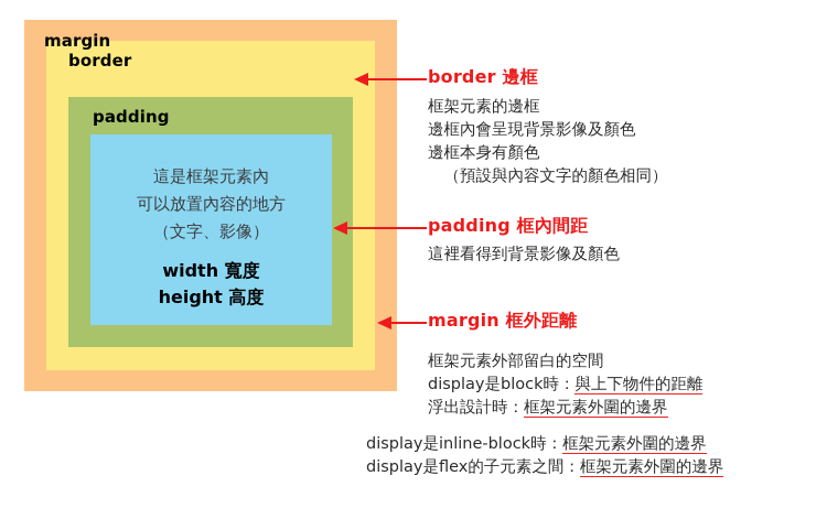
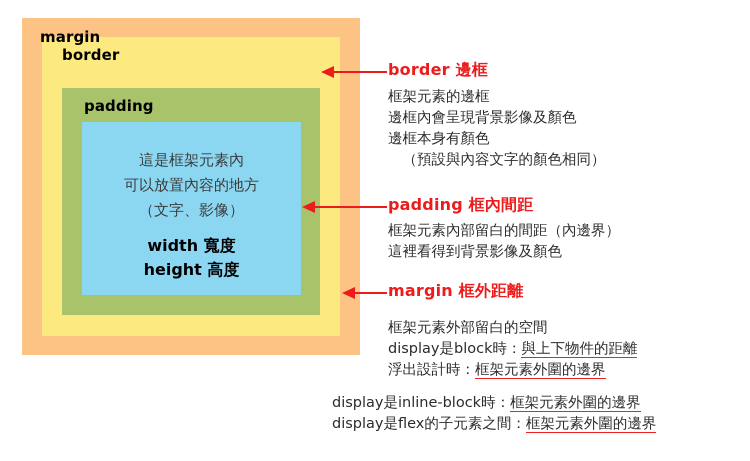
  margin
  border
  padding
  這是框架元素內
  可以放置內容的地方
  （文字、影像）
  width 寬度
  height 高度
  border 邊框
  框架元素的邊框
  邊框內會呈現背景影像及顏色
  邊框本身有顏色
  （預設與內容文字的顏色相同）
  padding 框內間距
+ 框架元素內部留白的間距（內邊界）
  這裡看得到背景影像及顏色
  margin 框外距離
  框架元素外部留白的空間
  display是block時：與上下物件的距離
  浮出設計時：框架元素外圍的邊界
  display是inline-block時：框架元素外圍的邊界
  display是flex的子元素之間：框架元素外圍的邊界
